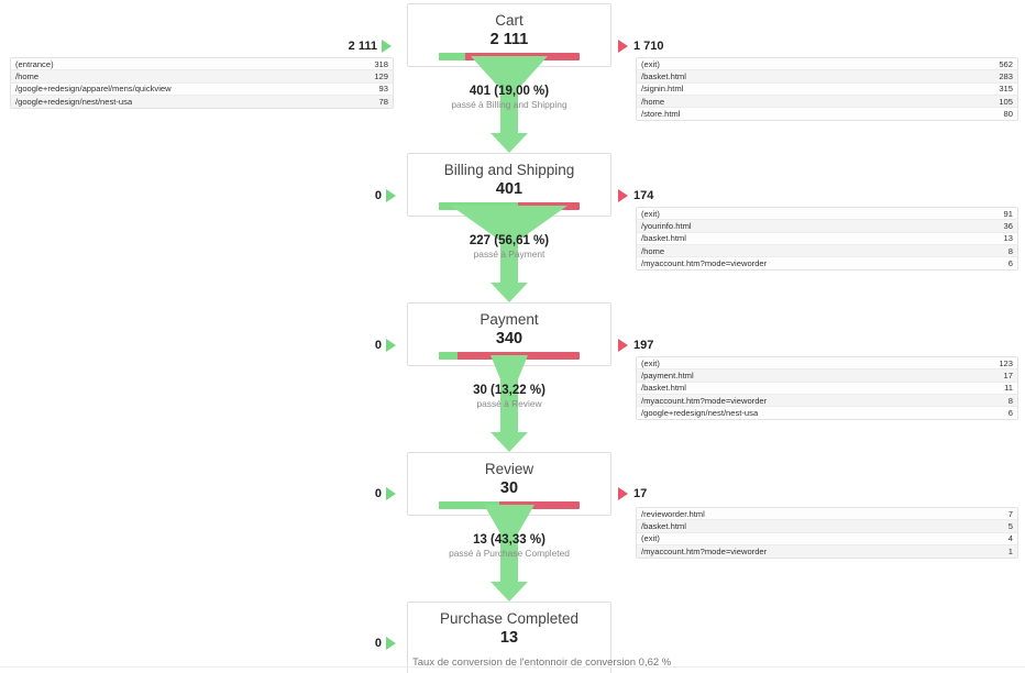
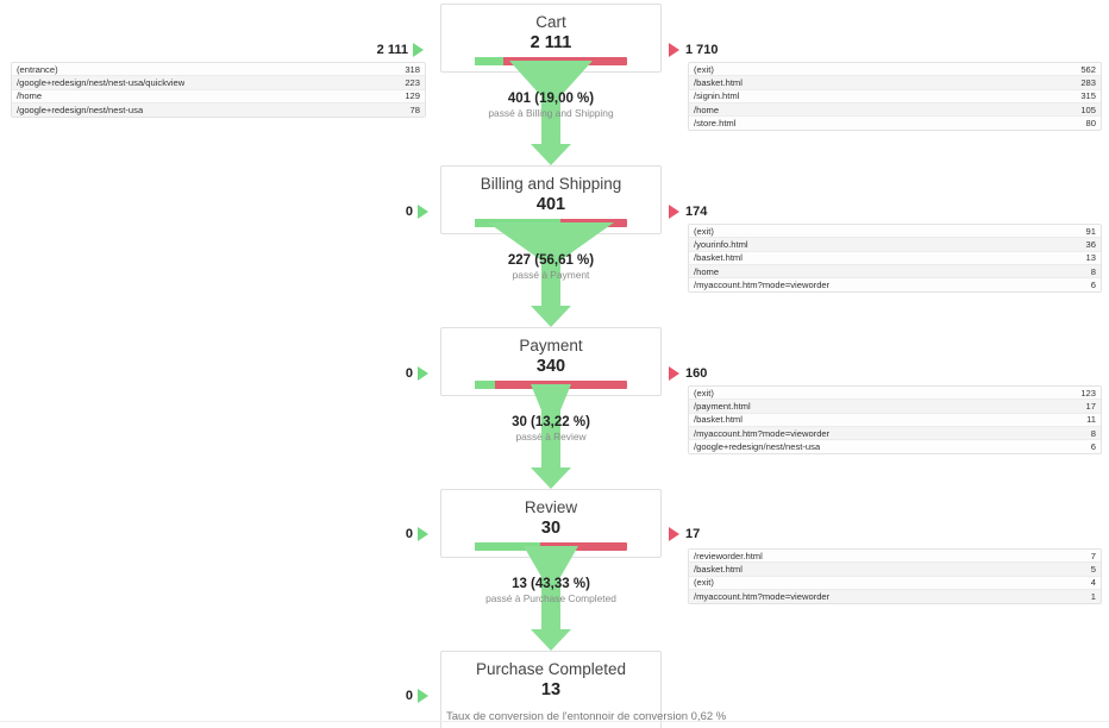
  2 111
  (entrance)
  318
+ /google+redesign/nest/nest-usa/quickview
+ 223
  /home
  129
- /google+redesign/apparel/mens/quickview
- 93
  /google+redesign/nest/nest-usa
  78
  Cart
  2 111
  1 710
  (exit)
  562
  /basket.html
  283
  /signin.html
  315
  /home
  105
  /store.html
  80
  401 (19,00 %)
  passé à Billing and Shipping
  0
  Billing and Shipping
  401
  174
  (exit)
  91
  /yourinfo.html
  36
  /basket.html
  13
  /home
  8
  /myaccount.htm?mode=vieworder
  6
  227 (56,61 %)
  passé à Payment
  0
  Payment
  340
- 197
+ 160
  (exit)
  123
  /payment.html
  17
  /basket.html
  11
  /myaccount.htm?mode=vieworder
  8
  /google+redesign/nest/nest-usa
  6
  30 (13,22 %)
  passé à Review
  0
  Review
  30
  17
  /revieworder.html
  7
  /basket.html
  5
  (exit)
  4
  /myaccount.htm?mode=vieworder
  1
  13 (43,33 %)
  passé à Purchase Completed
  0
  Purchase Completed
  13
  Taux de conversion de l'entonnoir de conversion 0,62 %
